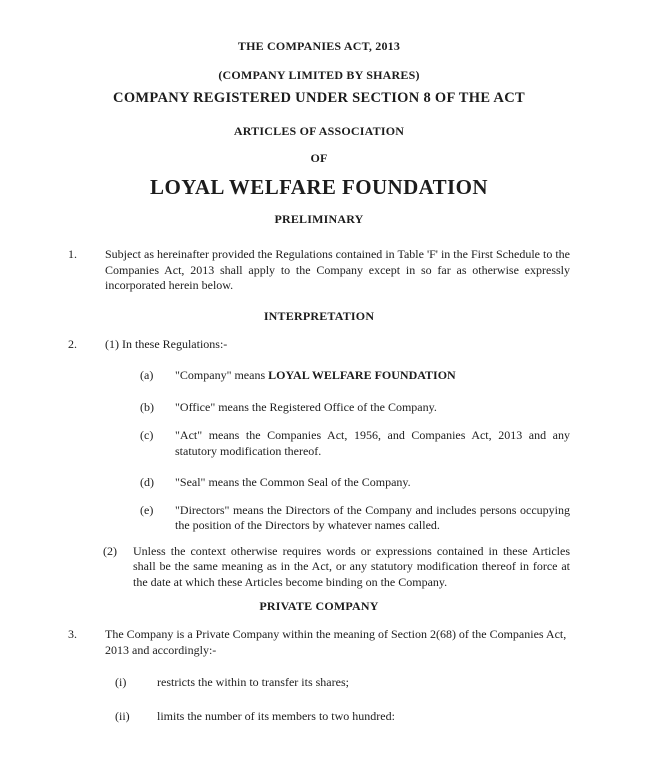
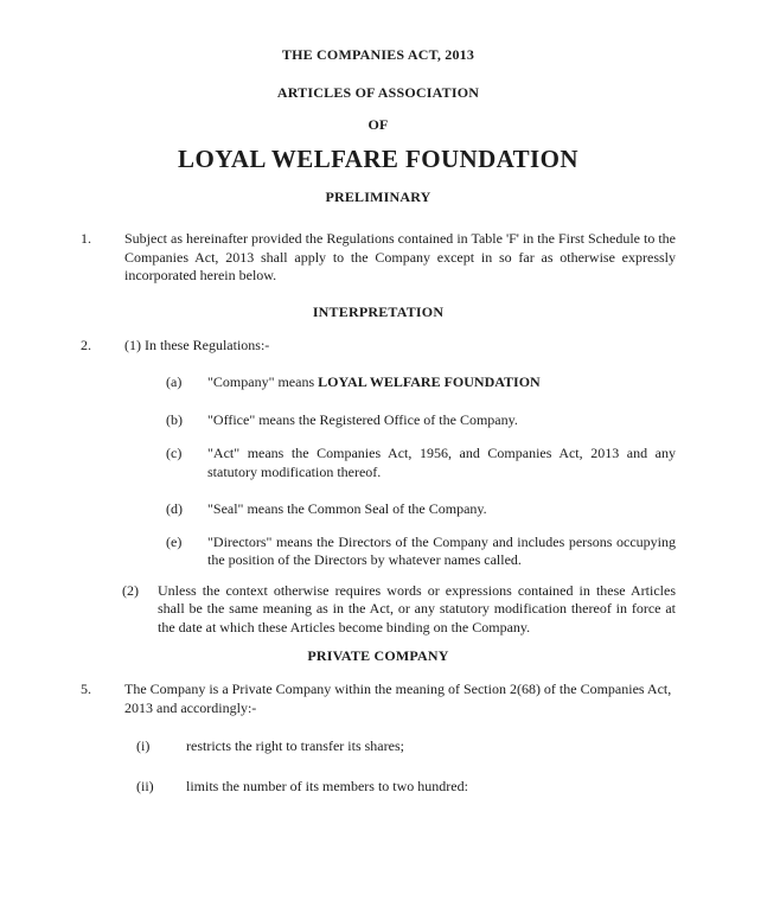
  THE COMPANIES ACT, 2013
- (COMPANY LIMITED BY SHARES)
- COMPANY REGISTERED UNDER SECTION 8 OF THE ACT
  ARTICLES OF ASSOCIATION
  OF
  LOYAL WELFARE FOUNDATION
  PRELIMINARY
  1.
  Subject as hereinafter provided the Regulations contained in Table 'F' in the First Schedule to the Companies Act, 2013 shall apply to the Company except in so far as otherwise expressly incorporated herein below.
  INTERPRETATION
  2.
  (1) In these Regulations:-
  (a)
  "Company" means LOYAL WELFARE FOUNDATION
  (b)
  "Office" means the Registered Office of the Company.
  (c)
  "Act" means the Companies Act, 1956, and Companies Act, 2013 and any statutory modification thereof.
  (d)
  "Seal" means the Common Seal of the Company.
  (e)
  "Directors" means the Directors of the Company and includes persons occupying the position of the Directors by whatever names called.
  (2)
  Unless the context otherwise requires words or expressions contained in these Articles shall be the same meaning as in the Act, or any statutory modification thereof in force at the date at which these Articles become binding on the Company.
  PRIVATE COMPANY
- 3.
+ 5.
  The Company is a Private Company within the meaning of Section 2(68) of the Companies Act, 2013 and accordingly:-
  (i)
- restricts the within to transfer its shares;
+ restricts the right to transfer its shares;
  (ii)
  limits the number of its members to two hundred:
